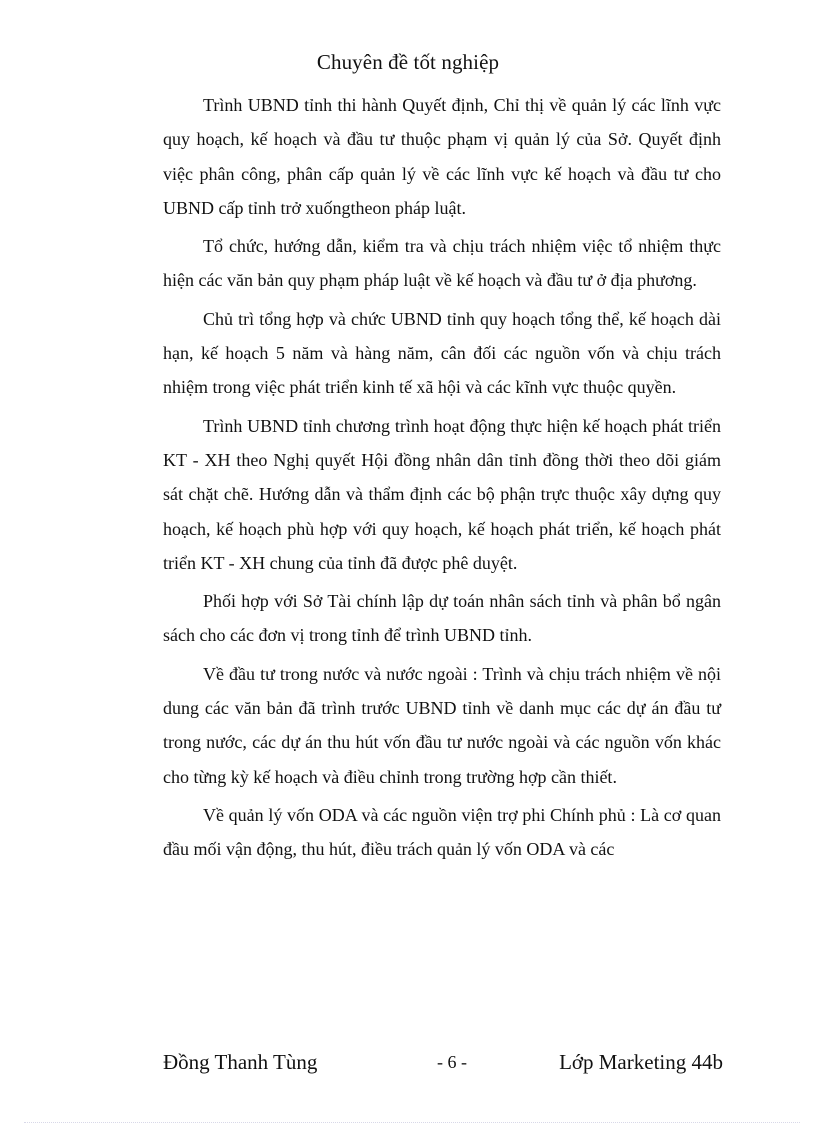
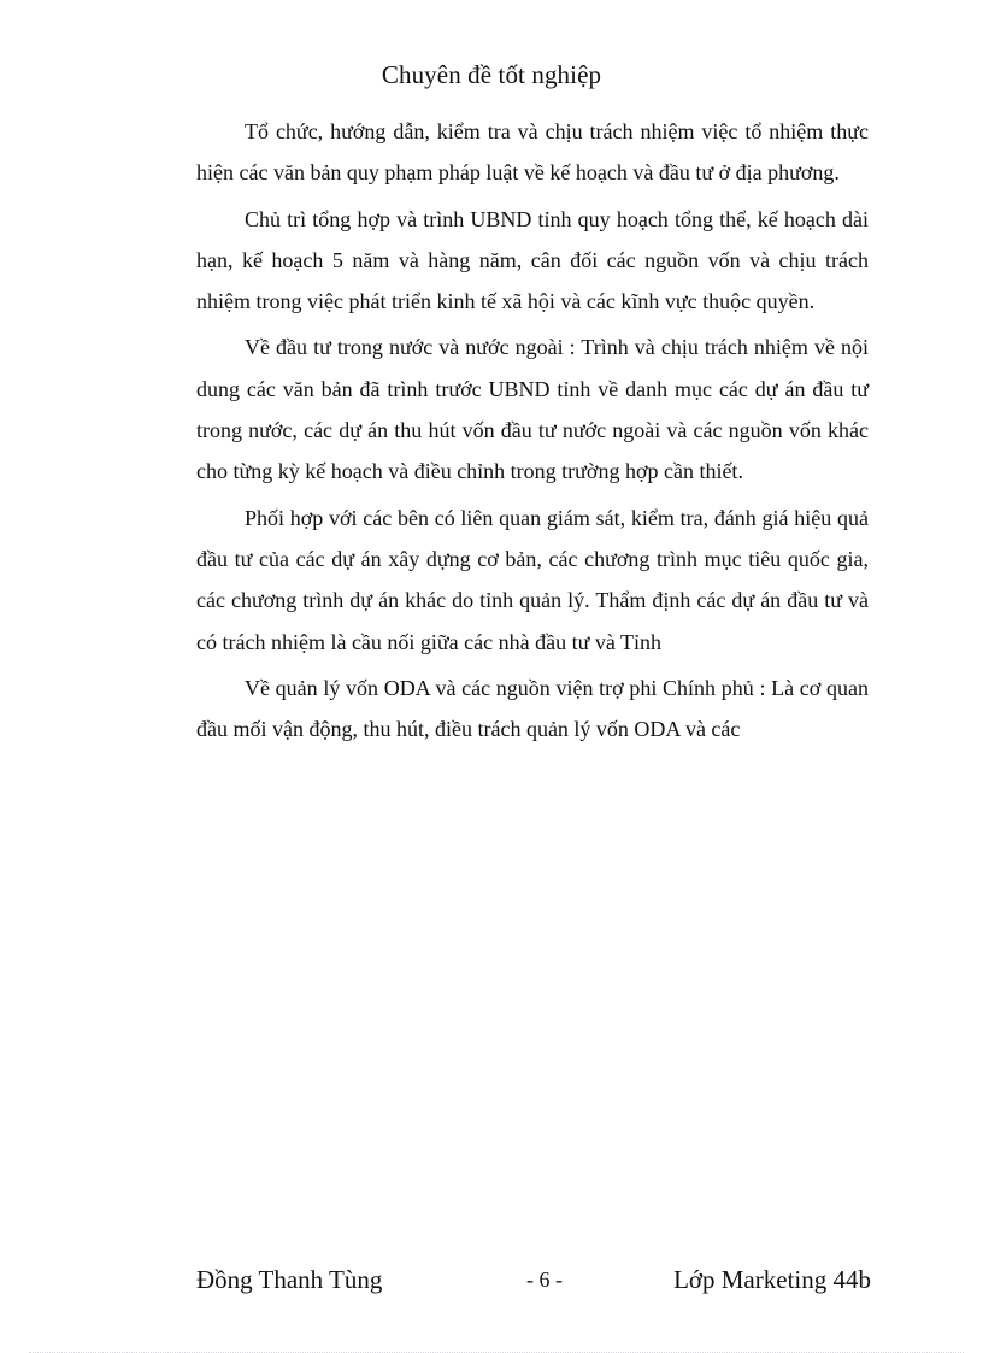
  Chuyên đề tốt nghiệp
- Trình UBND tỉnh thi hành Quyết định, Chỉ thị về quản lý các lĩnh vực quy hoạch, kế hoạch và đầu tư thuộc phạm vị quản lý của Sở. Quyết định việc phân công, phân cấp quản lý về các lĩnh vực kế hoạch và đầu tư cho UBND cấp tỉnh trở xuốngtheon pháp luật.
  Tổ chức, hướng dẫn, kiểm tra và chịu trách nhiệm việc tổ nhiệm thực hiện các văn bản quy phạm pháp luật về kế hoạch và đầu tư ở địa phương.
- Chủ trì tổng hợp và chức UBND tỉnh quy hoạch tổng thể, kế hoạch dài hạn, kế hoạch 5 năm và hàng năm, cân đối các nguồn vốn và chịu trách nhiệm trong việc phát triển kinh tế xã hội và các kĩnh vực thuộc quyền.
+ Chủ trì tổng hợp và trình UBND tỉnh quy hoạch tổng thể, kế hoạch dài hạn, kế hoạch 5 năm và hàng năm, cân đối các nguồn vốn và chịu trách nhiệm trong việc phát triển kinh tế xã hội và các kĩnh vực thuộc quyền.
- Trình UBND tỉnh chương trình hoạt động thực hiện kế hoạch phát triển KT - XH theo Nghị quyết Hội đồng nhân dân tỉnh đồng thời theo dõi giám sát chặt chẽ. Hướng dẫn và thẩm định các bộ phận trực thuộc xây dựng quy hoạch, kế hoạch phù hợp với quy hoạch, kế hoạch phát triển, kế hoạch phát triển KT - XH chung của tỉnh đã được phê duyệt.
- Phối hợp với Sở Tài chính lập dự toán nhân sách tỉnh và phân bổ ngân sách cho các đơn vị trong tỉnh để trình UBND tỉnh.
  Về đầu tư trong nước và nước ngoài : Trình và chịu trách nhiệm về nội dung các văn bản đã trình trước UBND tỉnh về danh mục các dự án đầu tư trong nước, các dự án thu hút vốn đầu tư nước ngoài và các nguồn vốn khác cho từng kỳ kế hoạch và điều chỉnh trong trường hợp cần thiết.
+ Phối hợp với các bên có liên quan giám sát, kiểm tra, đánh giá hiệu quả đầu tư của các dự án xây dựng cơ bản, các chương trình mục tiêu quốc gia, các chương trình dự án khác do tỉnh quản lý. Thẩm định các dự án đầu tư và có trách nhiệm là cầu nối giữa các nhà đầu tư và Tỉnh
  Về quản lý vốn ODA và các nguồn viện trợ phi Chính phủ : Là cơ quan đầu mối vận động, thu hút, điều trách quản lý vốn ODA và các
  Đồng Thanh Tùng
  - 6 -
  Lớp Marketing 44b
